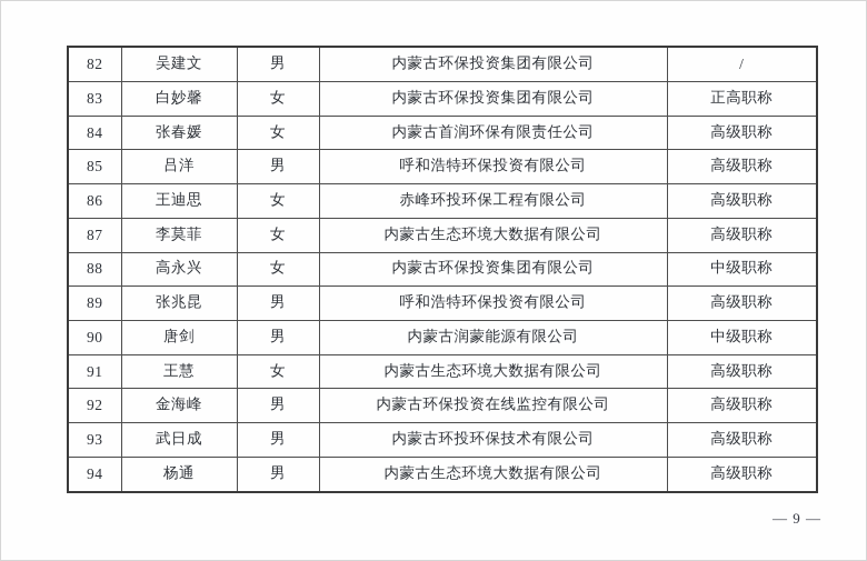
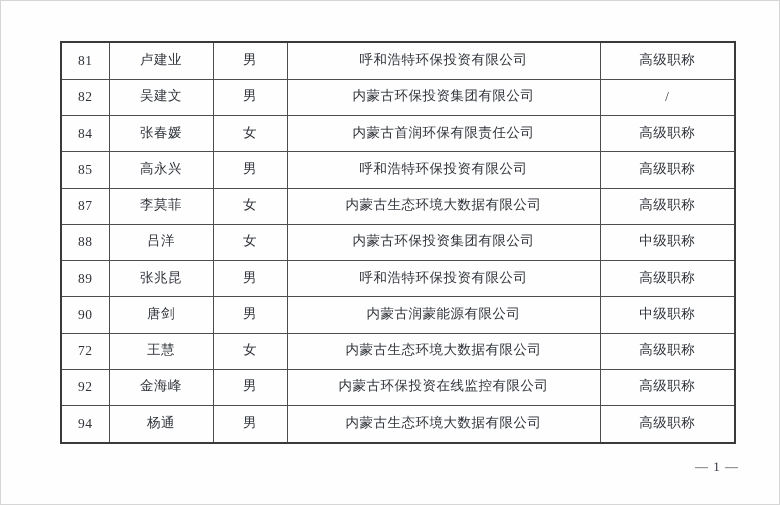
+ 81	卢建业	男	呼和浩特环保投资有限公司	高级职称
  82	吴建文	男	内蒙古环保投资集团有限公司	/
- 83	白妙馨	女	内蒙古环保投资集团有限公司	正高职称
  84	张春媛	女	内蒙古首润环保有限责任公司	高级职称
- 85	吕洋	男	呼和浩特环保投资有限公司	高级职称
+ 85	高永兴	男	呼和浩特环保投资有限公司	高级职称
- 86	王迪思	女	赤峰环投环保工程有限公司	高级职称
  87	李莫菲	女	内蒙古生态环境大数据有限公司	高级职称
- 88	高永兴	女	内蒙古环保投资集团有限公司	中级职称
+ 88	吕洋	女	内蒙古环保投资集团有限公司	中级职称
  89	张兆昆	男	呼和浩特环保投资有限公司	高级职称
  90	唐剑	男	内蒙古润蒙能源有限公司	中级职称
- 91	王慧	女	内蒙古生态环境大数据有限公司	高级职称
+ 72	王慧	女	内蒙古生态环境大数据有限公司	高级职称
  92	金海峰	男	内蒙古环保投资在线监控有限公司	高级职称
- 93	武日成	男	内蒙古环投环保技术有限公司	高级职称
  94	杨通	男	内蒙古生态环境大数据有限公司	高级职称
- — 9 —
+ — 1 —
